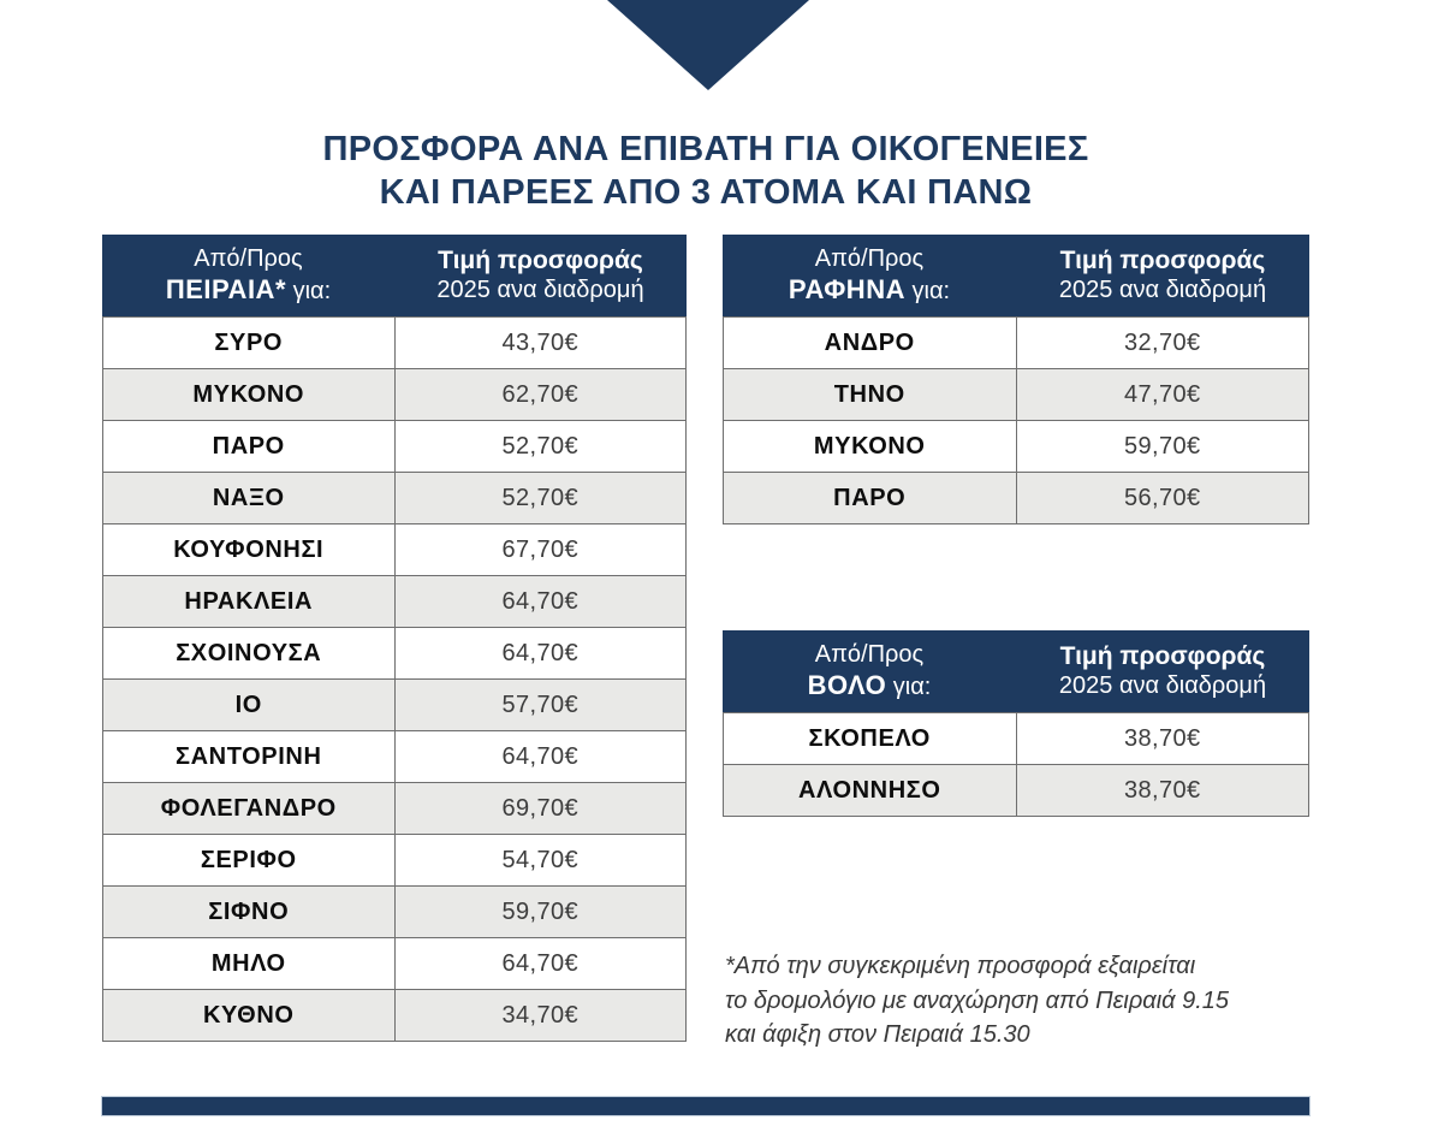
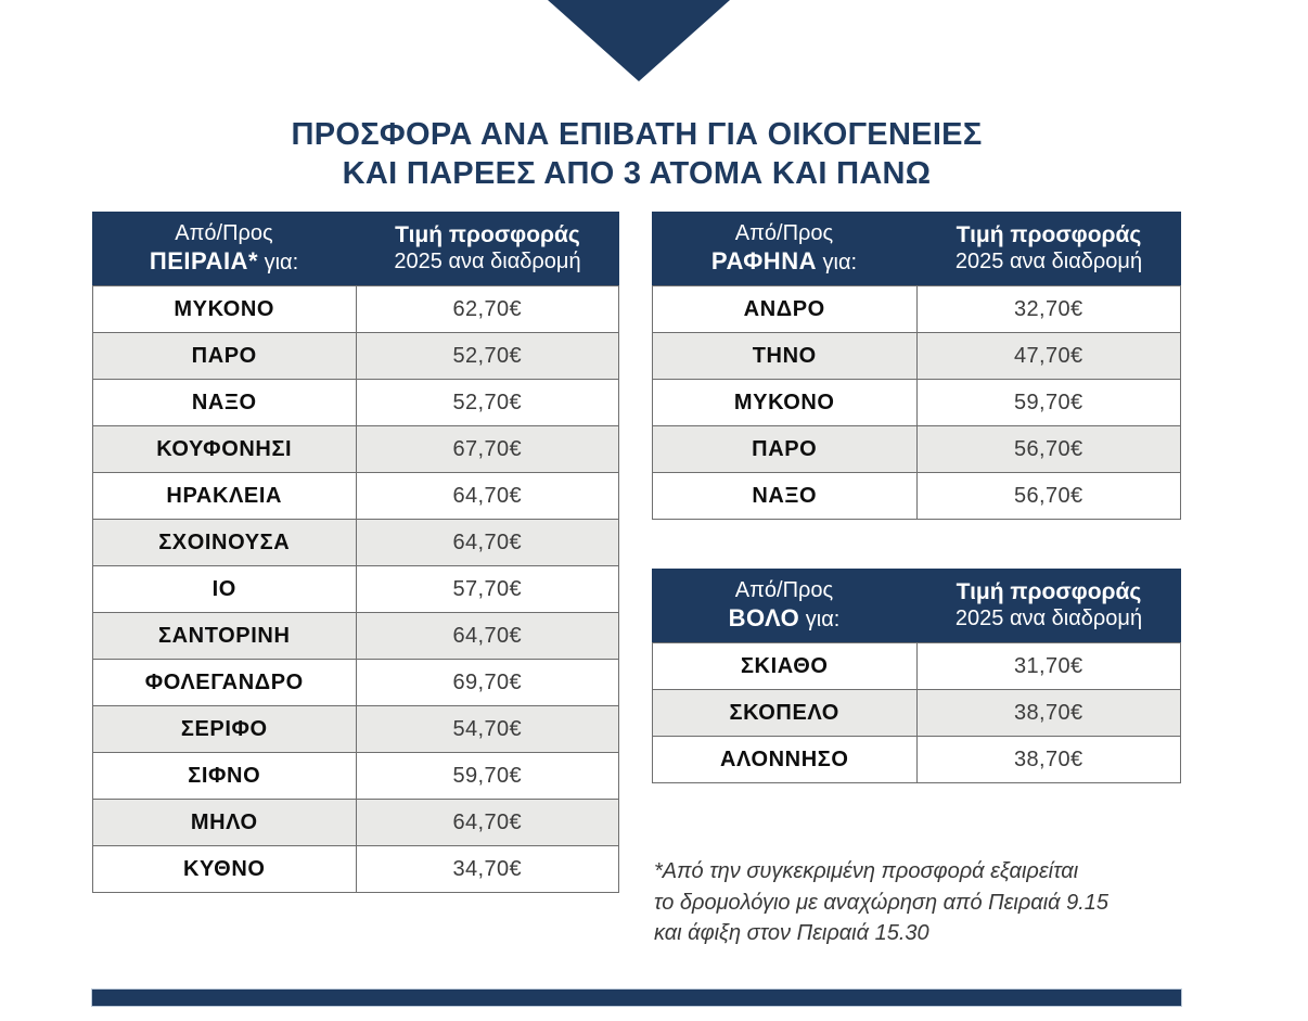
  ΠΡΟΣΦΟΡΑ ΑΝΑ ΕΠΙΒΑΤΗ ΓΙΑ ΟΙΚΟΓΕΝΕΙΕΣ
  ΚΑΙ ΠΑΡΕΕΣ ΑΠΟ 3 ΑΤΟΜΑ ΚΑΙ ΠΑΝΩ
  Από/Προς
  ΠΕΙΡΑΙΑ* για:
  Τιμή προσφοράς
  2025 ανα διαδρομή
- ΣΥΡΟ	43,70€
  ΜΥΚΟΝΟ	62,70€
  ΠΑΡΟ	52,70€
  ΝΑΞΟ	52,70€
  ΚΟΥΦΟΝΗΣΙ	67,70€
  ΗΡΑΚΛΕΙΑ	64,70€
  ΣΧΟΙΝΟΥΣΑ	64,70€
  ΙΟ	57,70€
  ΣΑΝΤΟΡΙΝΗ	64,70€
  ΦΟΛΕΓΑΝΔΡΟ	69,70€
  ΣΕΡΙΦΟ	54,70€
  ΣΙΦΝΟ	59,70€
  ΜΗΛΟ	64,70€
  ΚΥΘΝΟ	34,70€
  Από/Προς
  ΡΑΦΗΝΑ για:
  Τιμή προσφοράς
  2025 ανα διαδρομή
  ΑΝΔΡΟ	32,70€
  ΤΗΝΟ	47,70€
  ΜΥΚΟΝΟ	59,70€
  ΠΑΡΟ	56,70€
+ ΝΑΞΟ	56,70€
  Από/Προς
  ΒΟΛΟ για:
  Τιμή προσφοράς
  2025 ανα διαδρομή
+ ΣΚΙΑΘΟ	31,70€
  ΣΚΟΠΕΛΟ	38,70€
  ΑΛΟΝΝΗΣΟ	38,70€
  *Από την συγκεκριμένη προσφορά εξαιρείται
  το δρομολόγιο με αναχώρηση από Πειραιά 9.15
  και άφιξη στον Πειραιά 15.30
